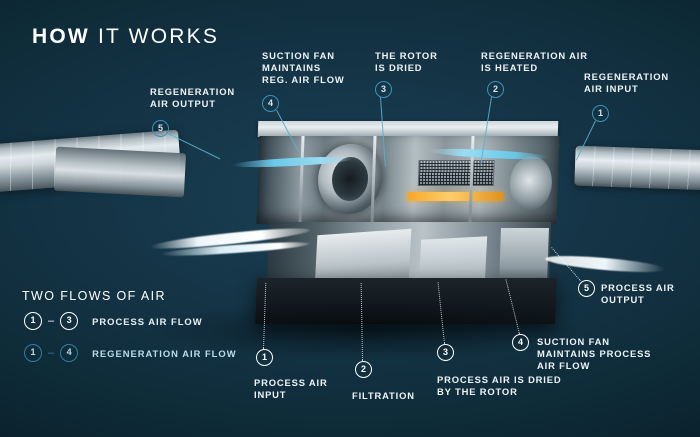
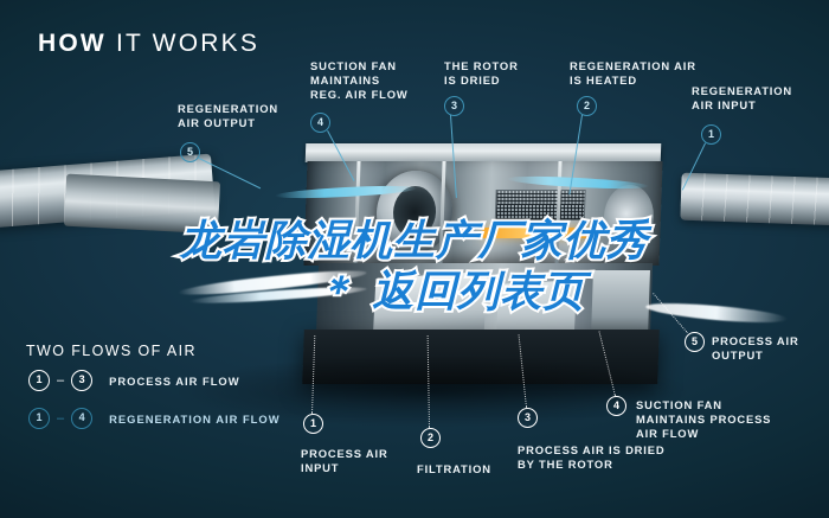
  HOW IT WORKS
  REGENERATION
  AIR OUTPUT
  5
  SUCTION FAN
  MAINTAINS
  REG. AIR FLOW
  4
  THE ROTOR
  IS DRIED
  3
  REGENERATION AIR
  IS HEATED
  2
  REGENERATION
  AIR INPUT
  1
  5
  PROCESS AIR
  OUTPUT
  4
  SUCTION FAN
  MAINTAINS PROCESS
  AIR FLOW
  3
  PROCESS AIR IS DRIED
  BY THE ROTOR
  2
  FILTRATION
  1
  PROCESS AIR
  INPUT
  TWO FLOWS OF AIR
  1
  –
  3
  PROCESS AIR FLOW
  1
  –
  4
  REGENERATION AIR FLOW
+ 龙岩除湿机生产厂家优秀
+ ＊ 返回列表页
